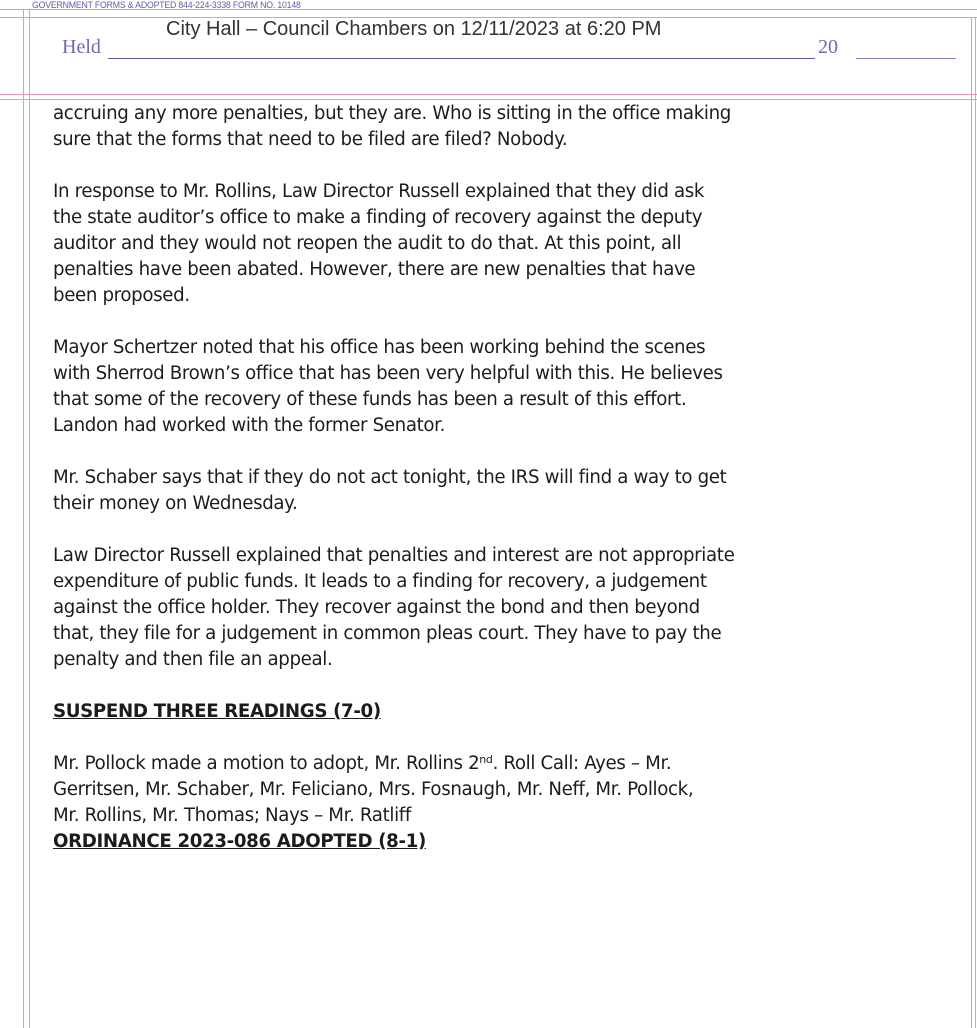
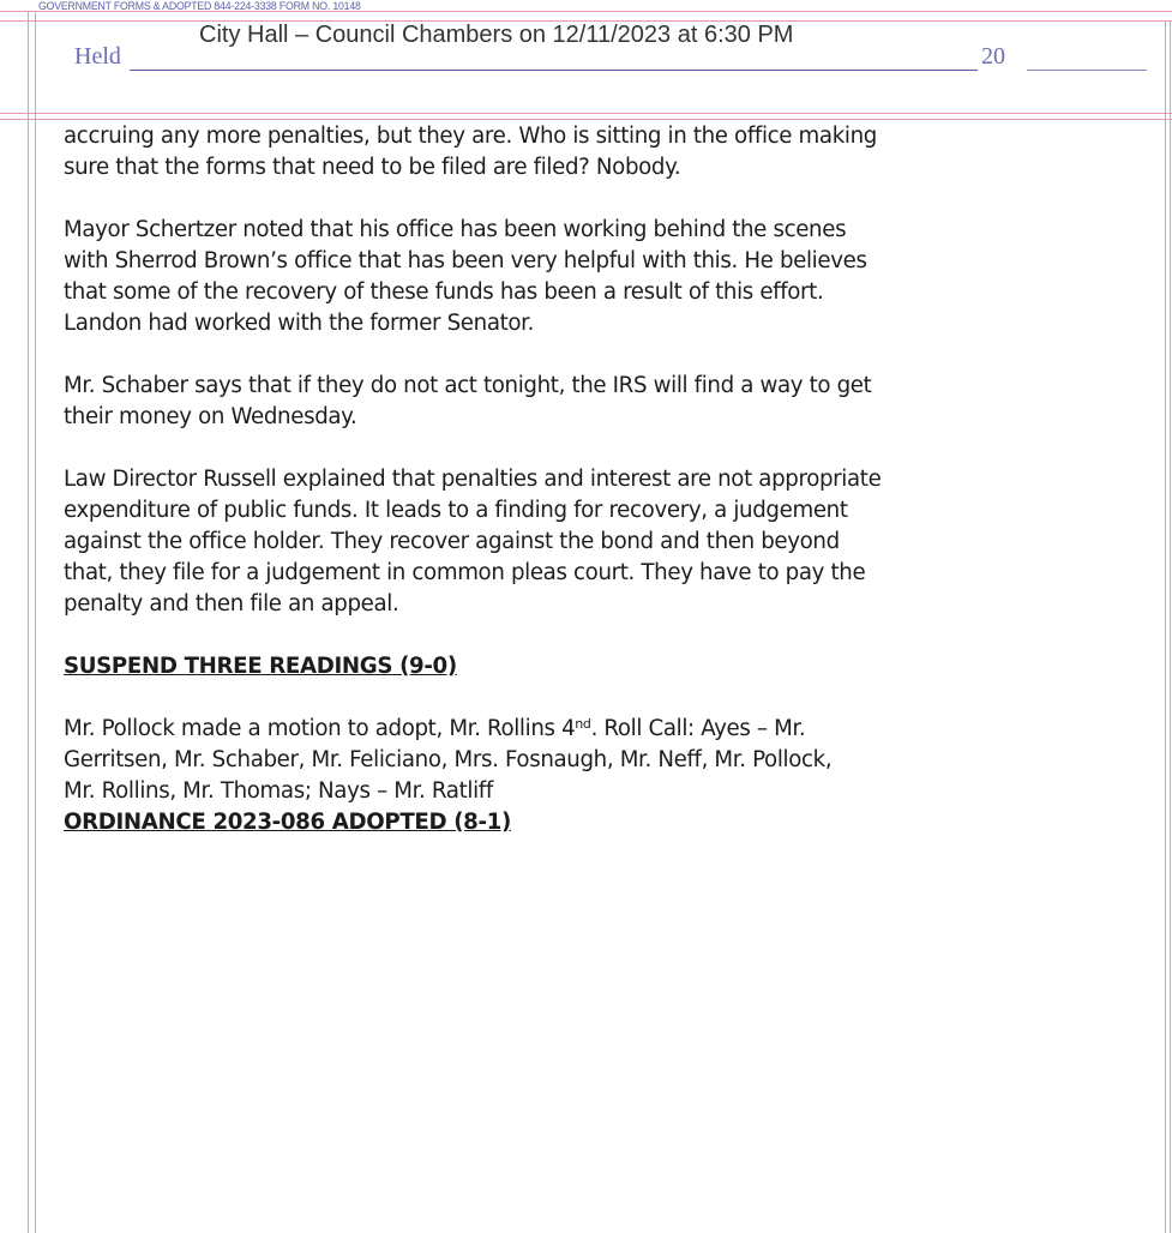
  GOVERNMENT FORMS & ADOPTED 844-224-3338 FORM NO. 10148
- City Hall – Council Chambers on 12/11/2023 at 6:20 PM
+ City Hall – Council Chambers on 12/11/2023 at 6:30 PM
  Held
  20
  accruing any more penalties, but they are. Who is sitting in the office making
  sure that the forms that need to be filed are filed? Nobody.
- In response to Mr. Rollins, Law Director Russell explained that they did ask
- the state auditor’s office to make a finding of recovery against the deputy
- auditor and they would not reopen the audit to do that. At this point, all
- penalties have been abated. However, there are new penalties that have
- been proposed.
  Mayor Schertzer noted that his office has been working behind the scenes
  with Sherrod Brown’s office that has been very helpful with this. He believes
  that some of the recovery of these funds has been a result of this effort.
  Landon had worked with the former Senator.
  Mr. Schaber says that if they do not act tonight, the IRS will find a way to get
  their money on Wednesday.
  Law Director Russell explained that penalties and interest are not appropriate
  expenditure of public funds. It leads to a finding for recovery, a judgement
  against the office holder. They recover against the bond and then beyond
  that, they file for a judgement in common pleas court. They have to pay the
  penalty and then file an appeal.
- SUSPEND THREE READINGS (7-0)
+ SUSPEND THREE READINGS (9-0)
- Mr. Pollock made a motion to adopt, Mr. Rollins 2nd. Roll Call: Ayes – Mr.
+ Mr. Pollock made a motion to adopt, Mr. Rollins 4nd. Roll Call: Ayes – Mr.
  Gerritsen, Mr. Schaber, Mr. Feliciano, Mrs. Fosnaugh, Mr. Neff, Mr. Pollock,
  Mr. Rollins, Mr. Thomas; Nays – Mr. Ratliff
  ORDINANCE 2023-086 ADOPTED (8-1)
